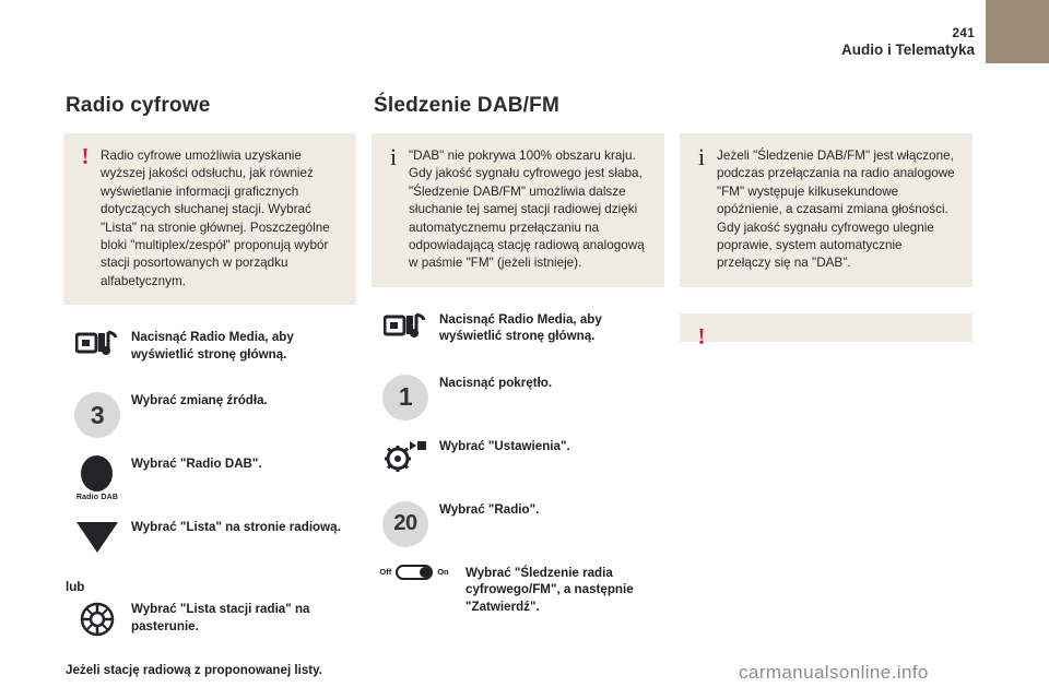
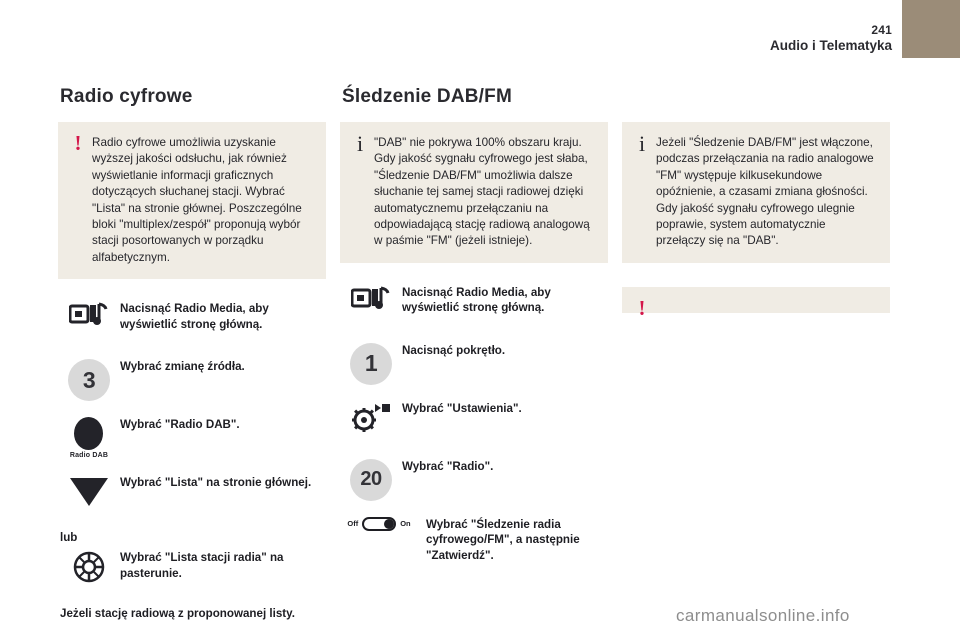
  241
  Audio i Telematyka
  Radio cyfrowe
  !
  Radio cyfrowe umożliwia uzyskanie wyższej jakości odsłuchu, jak również wyświetlanie informacji graficznych dotyczących słuchanej stacji. Wybrać "Lista" na stronie głównej. Poszczególne bloki "multiplex/zespół" proponują wybór stacji posortowanych w porządku alfabetycznym.
  Nacisnąć Radio Media, aby wyświetlić stronę główną.
  3
  Wybrać zmianę źródła.
  Wybrać "Radio DAB".
- Wybrać "Lista" na stronie radiową.
+ Wybrać "Lista" na stronie głównej.
  lub
  Wybrać "Lista stacji radia" na pasterunie.
  Jeżeli stację radiową z proponowanej listy.
  Śledzenie DAB/FM
  i
  "DAB" nie pokrywa 100% obszaru kraju. Gdy jakość sygnału cyfrowego jest słaba, "Śledzenie DAB/FM" umożliwia dalsze słuchanie tej samej stacji radiowej dzięki automatycznemu przełączaniu na odpowiadającą stację radiową analogową w paśmie "FM" (jeżeli istnieje).
  Nacisnąć Radio Media, aby wyświetlić stronę główną.
  1
  Nacisnąć pokrętło.
  Wybrać "Ustawienia".
  20
  Wybrać "Radio".
  Off
  On
  Wybrać "Śledzenie radia cyfrowego/FM", a następnie "Zatwierdź".
  i
  Jeżeli "Śledzenie DAB/FM" jest włączone, podczas przełączania na radio analogowe "FM" występuje kilkusekundowe opóźnienie, a czasami zmiana głośności. Gdy jakość sygnału cyfrowego ulegnie poprawie, system automatycznie przełączy się na "DAB".
  !
  carmanualsonline.info
